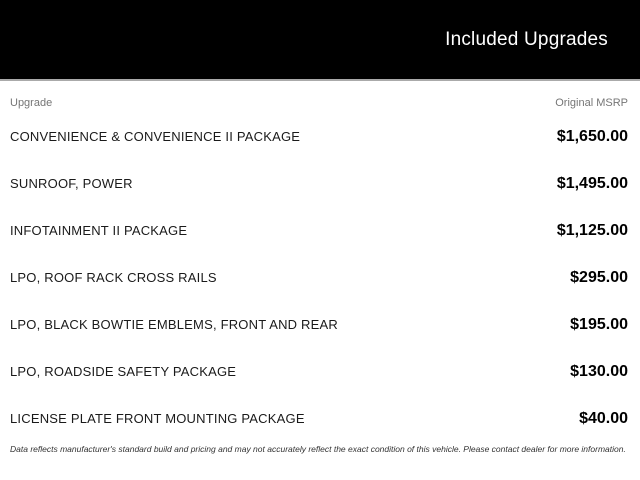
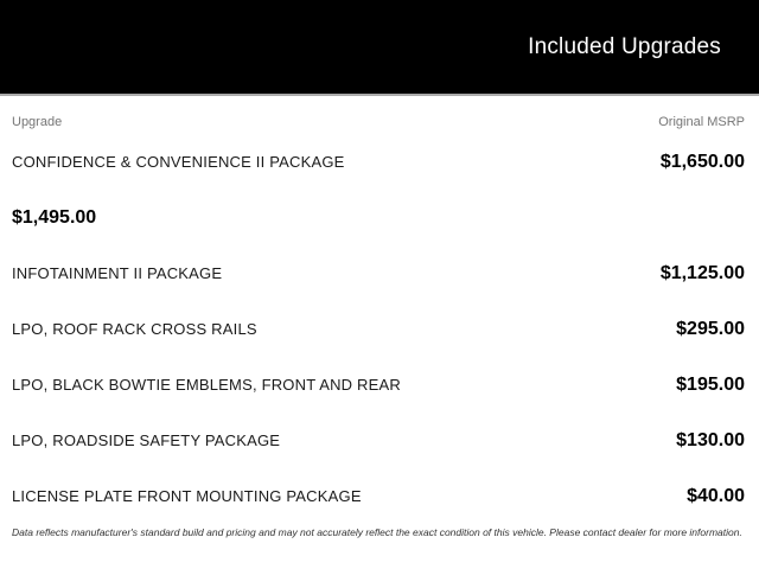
  Included Upgrades
  Upgrade
  Original MSRP
- CONVENIENCE & CONVENIENCE II PACKAGE
+ CONFIDENCE & CONVENIENCE II PACKAGE
  $1,650.00
- SUNROOF, POWER
  $1,495.00
  INFOTAINMENT II PACKAGE
  $1,125.00
  LPO, ROOF RACK CROSS RAILS
  $295.00
  LPO, BLACK BOWTIE EMBLEMS, FRONT AND REAR
  $195.00
  LPO, ROADSIDE SAFETY PACKAGE
  $130.00
  LICENSE PLATE FRONT MOUNTING PACKAGE
  $40.00
  Data reflects manufacturer's standard build and pricing and may not accurately reflect the exact condition of this vehicle. Please contact dealer for more information.
